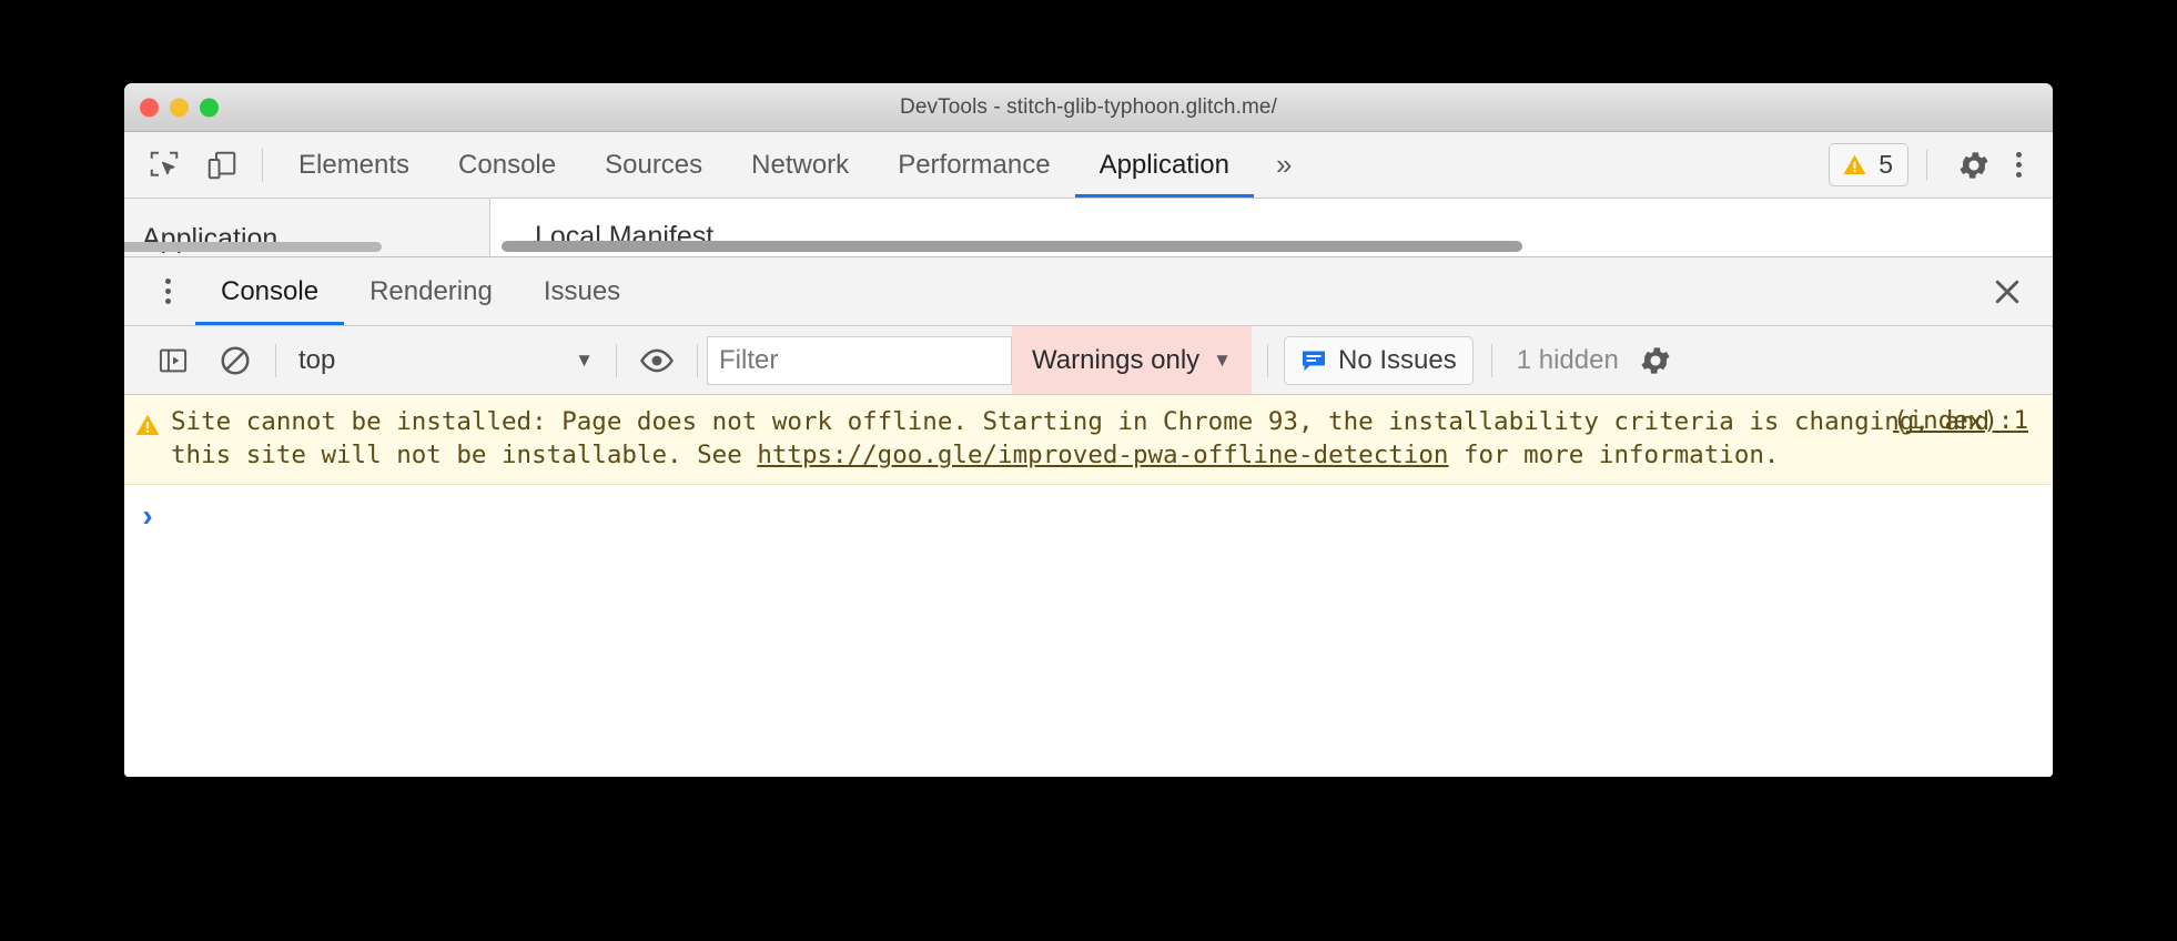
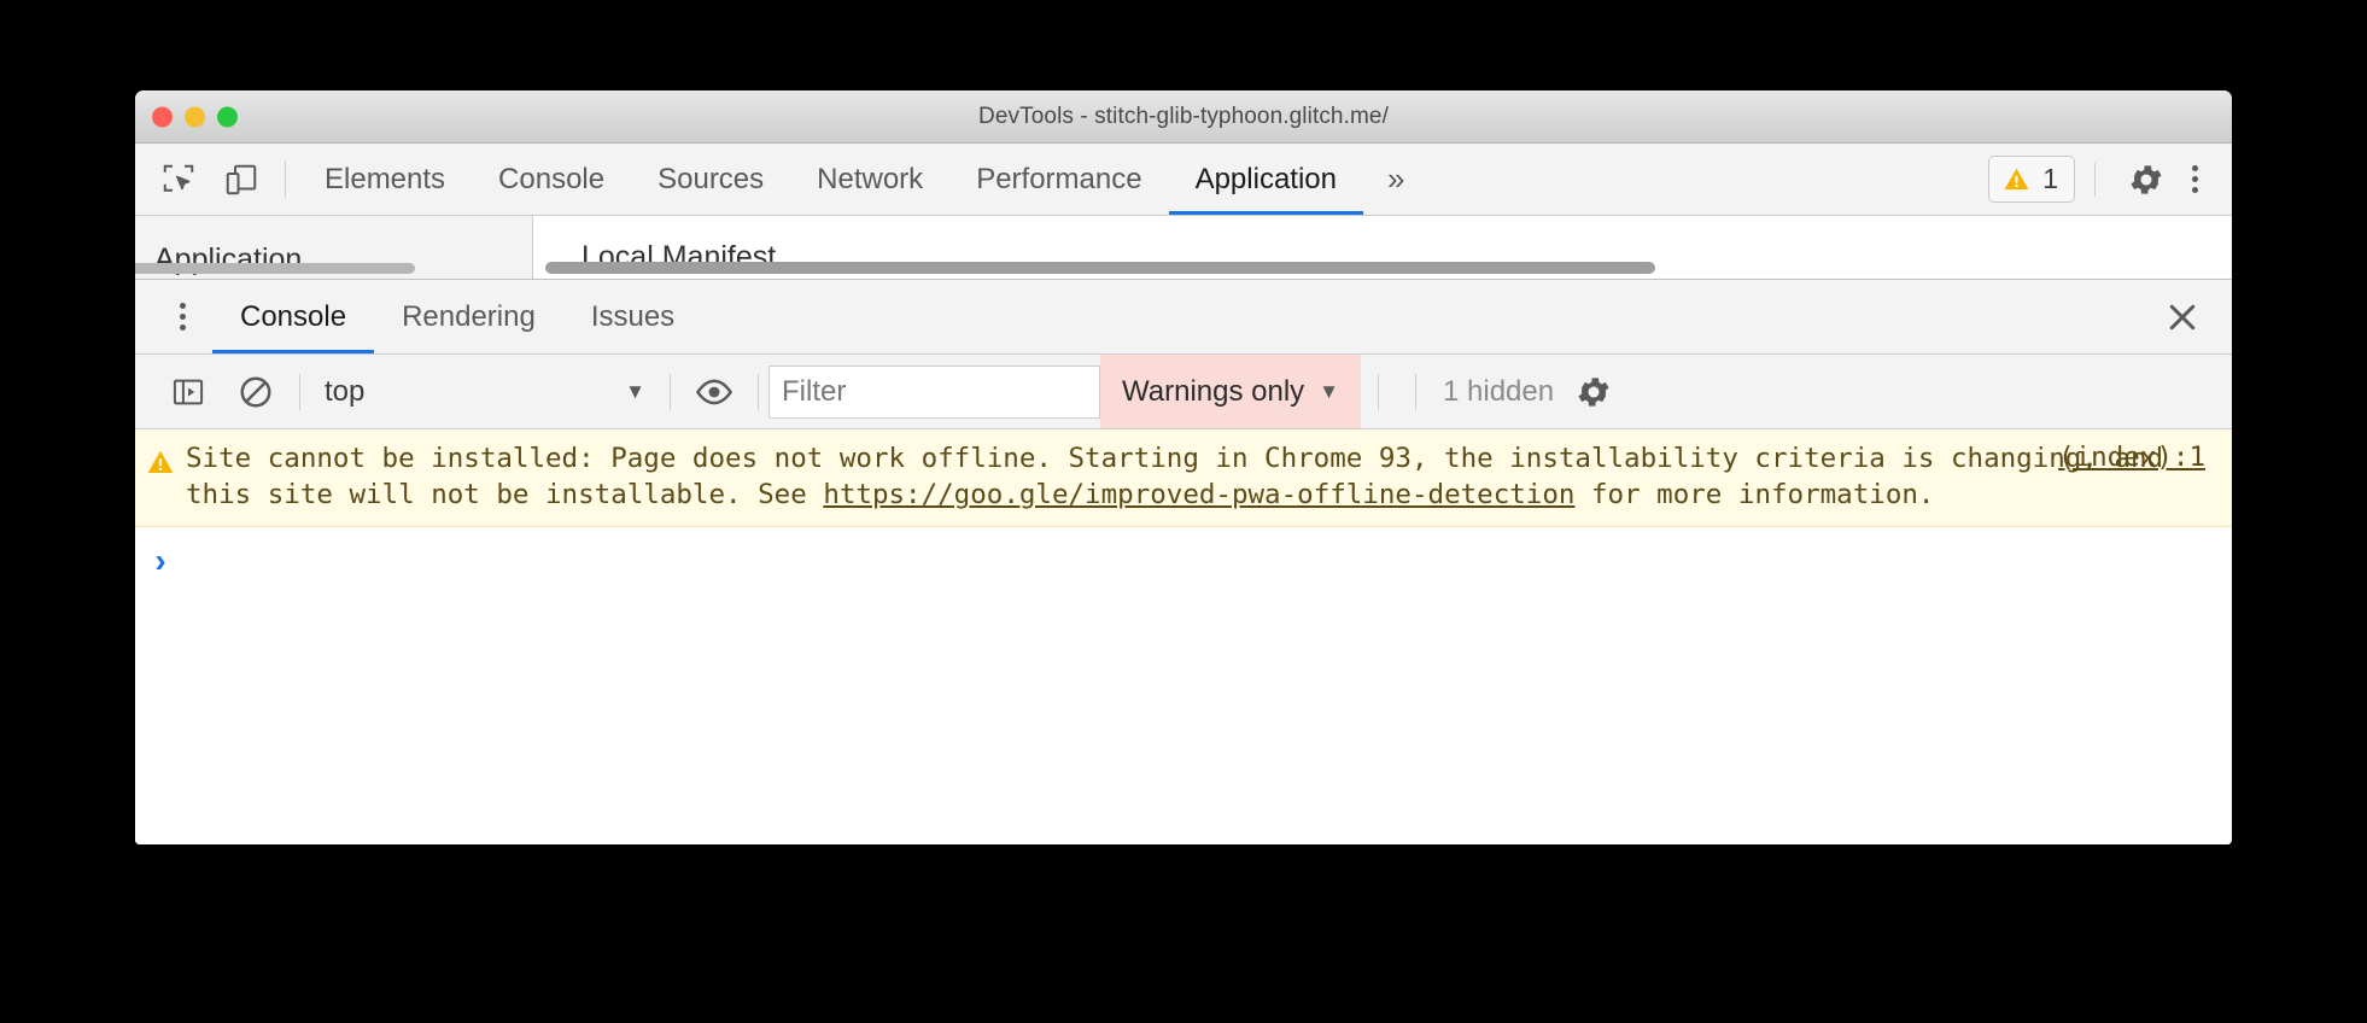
  DevTools - stitch-glib-typhoon.glitch.me/
  Elements
  Console
  Sources
  Network
  Performance
  Application
  »
- 5
+ 1
  Application
  Local Manifest
  Console
  Rendering
  Issues
  top
  ▼
  Filter
  Warnings only
  ▼
- No Issues
  1 hidden
  Site cannot be installed: Page does not work offline. Starting in Chrome 93, the installability criteria is changing, and this site will not be installable. See https://goo.gle/improved-pwa-offline-detection for more information.
  (index):1
  ›
